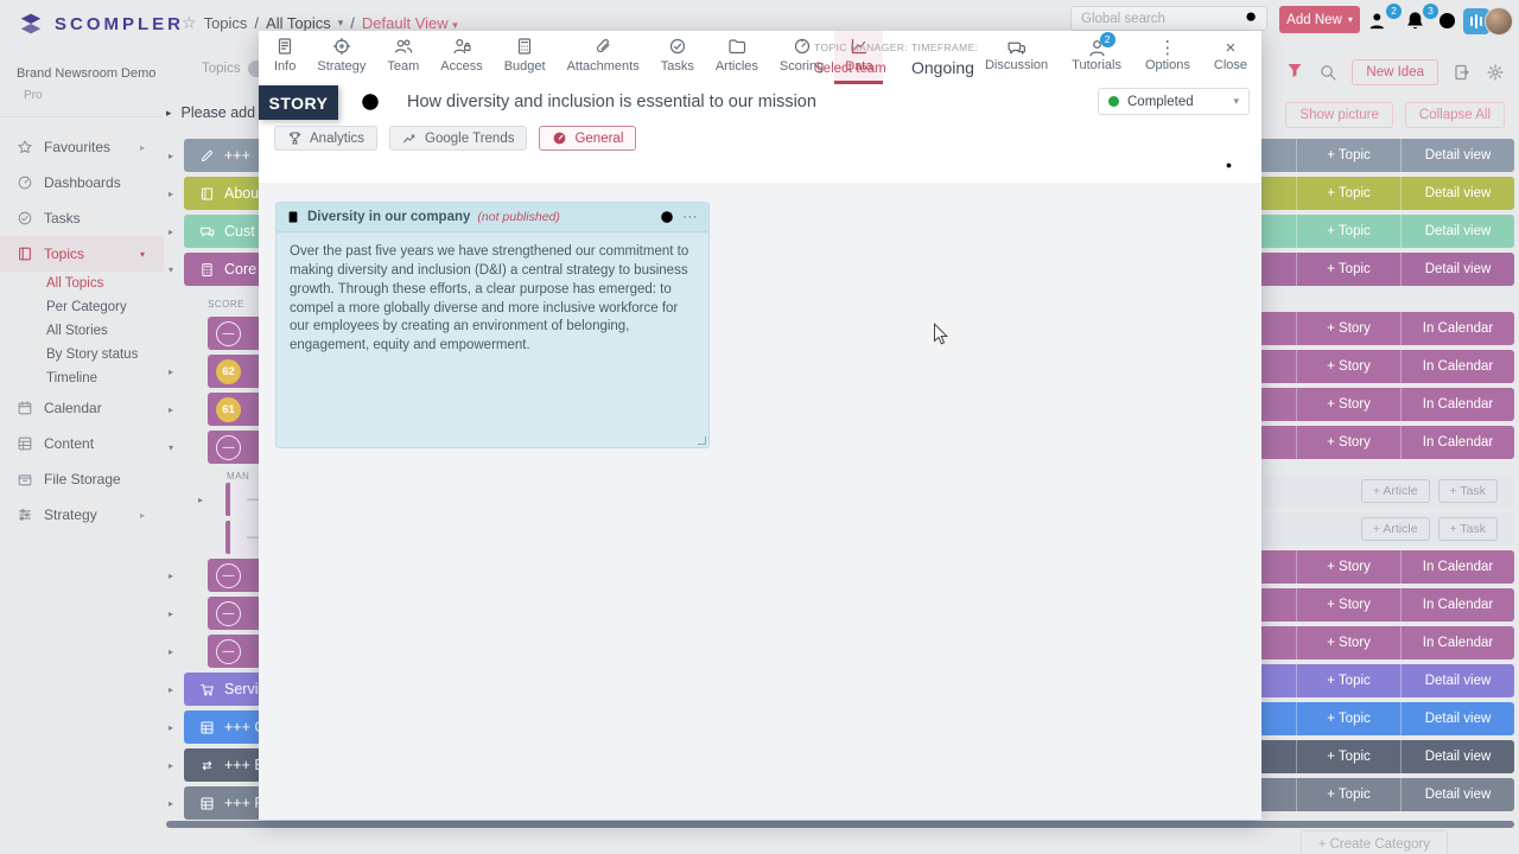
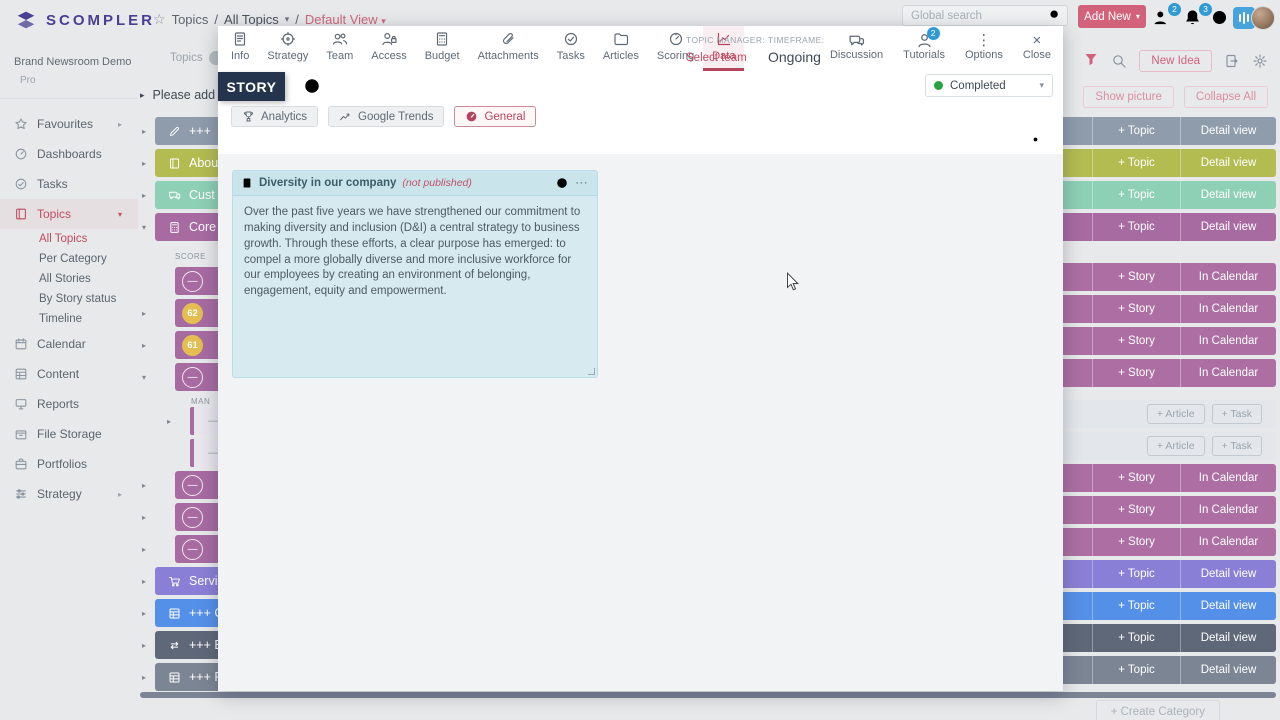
  SCOMPLER
  ☆
  Topics
  /
  All Topics
  ▾
  /
  Default View ▾
  Global search
  Add New
  ▾
  2
  3
  Brand Newsroom Demo Pro
  Favourites
  ▸
  Dashboards
  Tasks
  Topics
  ▾
  All Topics
  Per Category
  All Stories
  By Story status
  Timeline
  Calendar
  Content
+ Reports
  File Storage
+ Portfolios
  Strategy
  ▸
  Topics
  New Idea
  Show picture
  Collapse All
  ▸
  Please add
  ▸
  +++
  ▸
  Abou
  ▸
  Cust
  ▾
  Core
  SCORE
  —
  ▸
  62
  ▸
  61
  ▾
  —
  MAN
  ▸
  —
  —
  ▸
  —
  ▸
  —
  ▸
  —
  ▸
  Servi
  ▸
  +++
  ▸
  +++
  ▸
  +++
  + Topic
  Detail view
  + Topic
  Detail view
  + Topic
  Detail view
  + Topic
  Detail view
  + Story
  In Calendar
  + Story
  In Calendar
  + Story
  In Calendar
  + Story
  In Calendar
  + Article
  + Task
  + Article
  + Task
  + Story
  In Calendar
  + Story
  In Calendar
  + Story
  In Calendar
  + Topic
  Detail view
  + Topic
  Detail view
  + Topic
  Detail view
  + Topic
  Detail view
  + Create Category
  Info
  Strategy
  Team
  Access
  Budget
  Attachments
  Tasks
  Articles
  Scoring
  Data
  TOPIC MANAGER:
  Select team
  TIMEFRAME:
  Ongoing
  Discussion
  2
  Tutorials
  ⋮
  Options
  ×
  Close
  STORY
- How diversity and inclusion is essential to our mission
  Completed
  ▾
  Analytics
  Google Trends
  General
  Diversity in our company
  (not published)
  ⋯
  Over the past five years we have strengthened our commitment to making diversity and inclusion (D&I) a central strategy to business growth. Through these efforts, a clear purpose has emerged: to compel a more globally diverse and more inclusive workforce for our employees by creating an environment of belonging, engagement, equity and empowerment.
